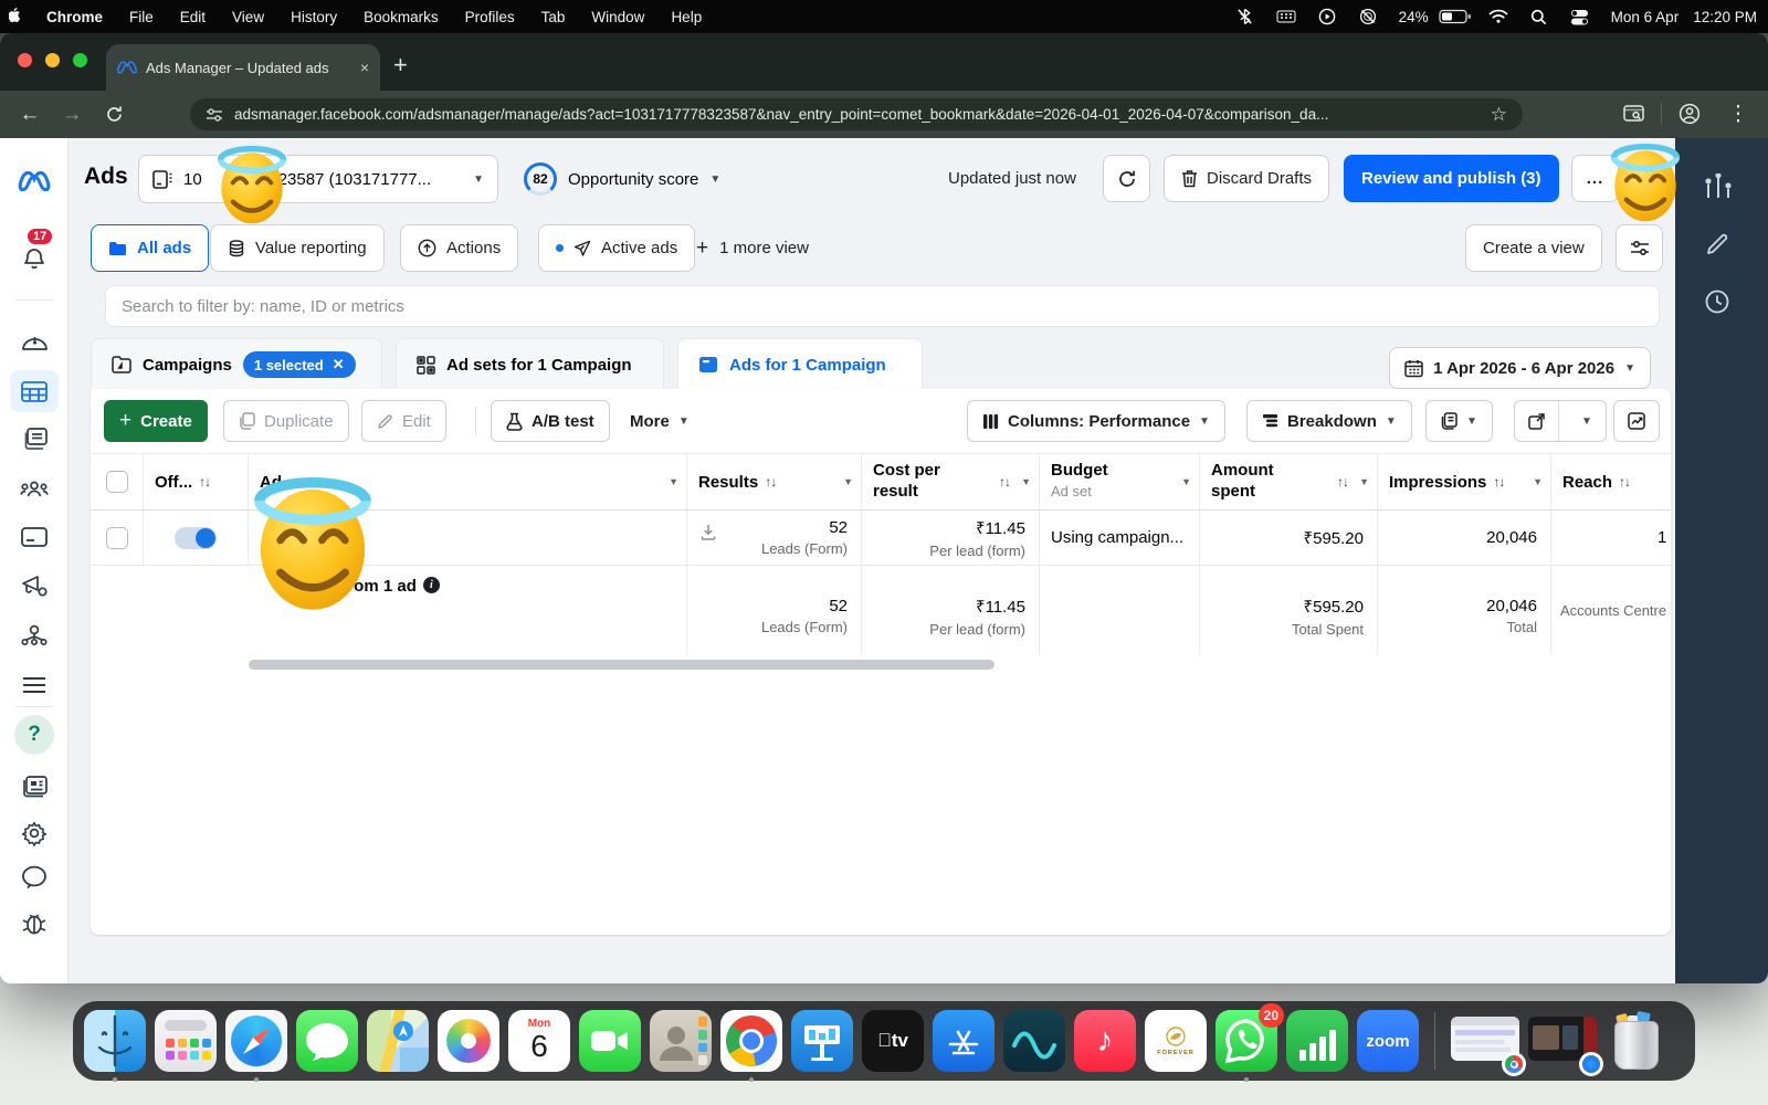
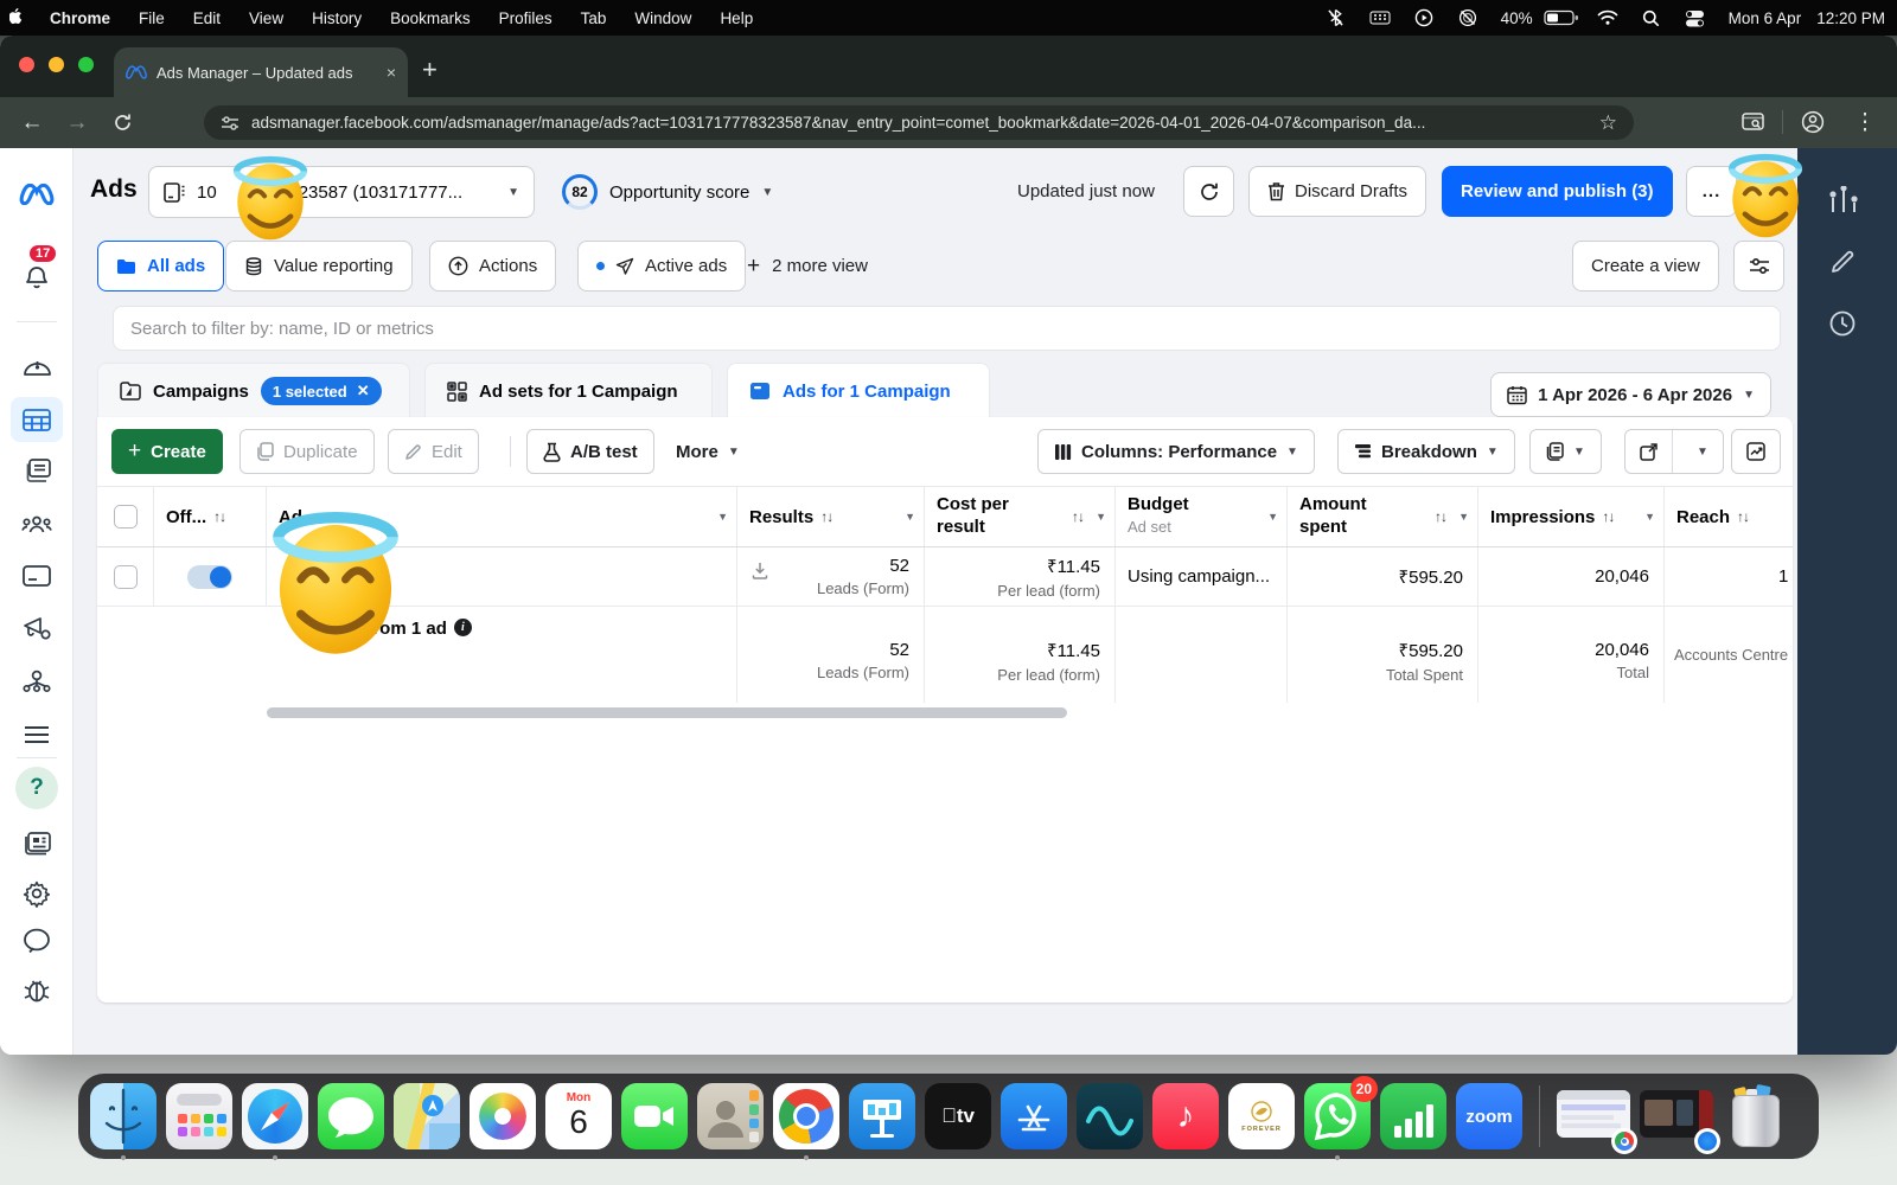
  Chrome
  File
  Edit
  View
  History
  Bookmarks
  Profiles
  Tab
  Window
  Help
- 24%
+ 40%
  Mon 6 Apr
  12:20 PM
  Ads Manager – Updated ads
  ×
  +
  ←
  →
  adsmanager.facebook.com/adsmanager/manage/ads?act=1031717778323587&nav_entry_point=comet_bookmark&date=2026-04-01_2026-04-07&comparison_da...
  ☆
  ⋮
  17
  ?
  Ads
  10
  23587 (103171777...
  ▼
  82
  Opportunity score
  ▼
  Updated just now
  Discard Drafts
  Review and publish (3)
  ...
  All ads
  Value reporting
  Actions
  Active ads
  +
- 1 more view
+ 2 more view
  Create a view
  Search to filter by: name, ID or metrics
  Campaigns
  1 selected
  ✕
  Ad sets for 1 Campaign
  Ads for 1 Campaign
  1 Apr 2026 - 6 Apr 2026
  ▼
  +
  Create
  Duplicate
  Edit
  A/B test
  More
  ▼
  Columns: Performance
  ▼
  Breakdown
  ▼
  ▼
  ▼
  Off...
  ↑↓
  Ad
  ▼
  Results
  ↑↓
  ▼
  Cost per
  result
  ↑↓
  ▼
  Budget
  Ad set
  ▼
  Amount
  spent
  ↑↓
  ▼
  Impressions
  ↑↓
  ▼
  Reach
  ↑↓
  52
  Leads (Form)
  ₹11.45
  Per lead (form)
  Using campaign...
  ₹595.20
  20,046
  1
  i
  52
  Leads (Form)
  ₹11.45
  Per lead (form)
  ₹595.20
  Total Spent
  20,046
  Total
  Accounts Centre
  Mon
  6
  tv
  ♪
  20
  zoom
